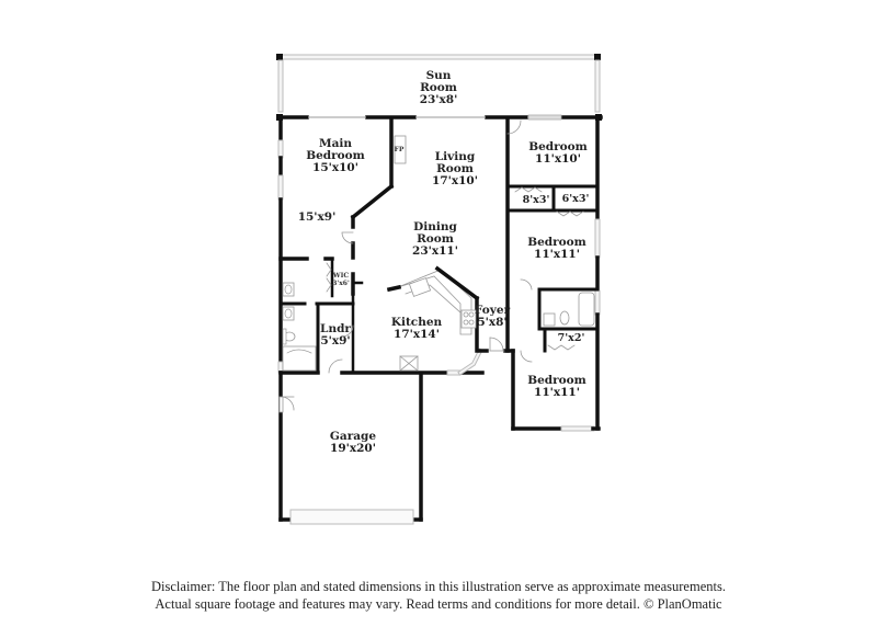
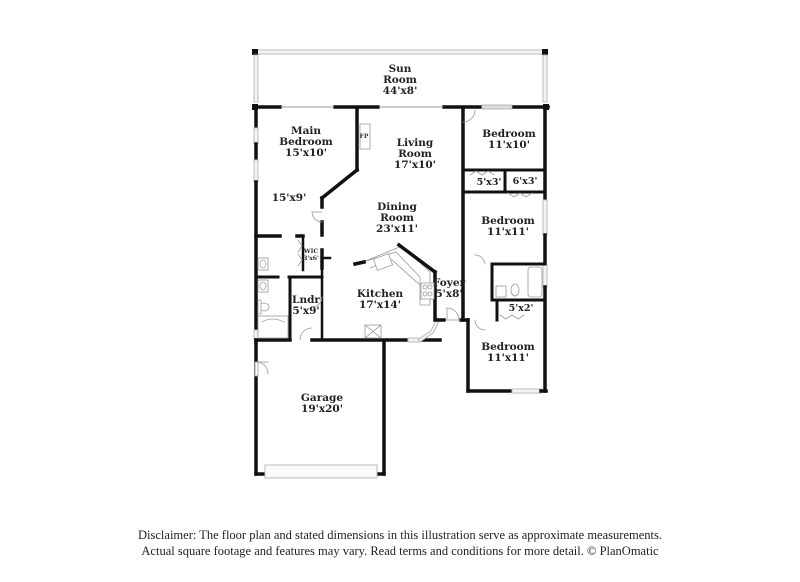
  Sun
  Room
- 23'x8'
+ 44'x8'
  Main
  Bedroom
  15'x10'
  15'x9'
  Living
  Room
  17'x10'
  Bedroom
  11'x10'
- 8'x3'
+ 5'x3'
  6'x3'
  Dining
  Room
  23'x11'
  Bedroom
  11'x11'
  Foyer
  5'x8'
  Kitchen
  17'x14'
  Lndr
  5'x9'
- 7'x2'
+ 5'x2'
  Bedroom
  11'x11'
  Garage
  19'x20'
  Disclaimer: The floor plan and stated dimensions in this illustration serve as approximate measurements.
  Actual square footage and features may vary. Read terms and conditions for more detail. © PlanOmatic
